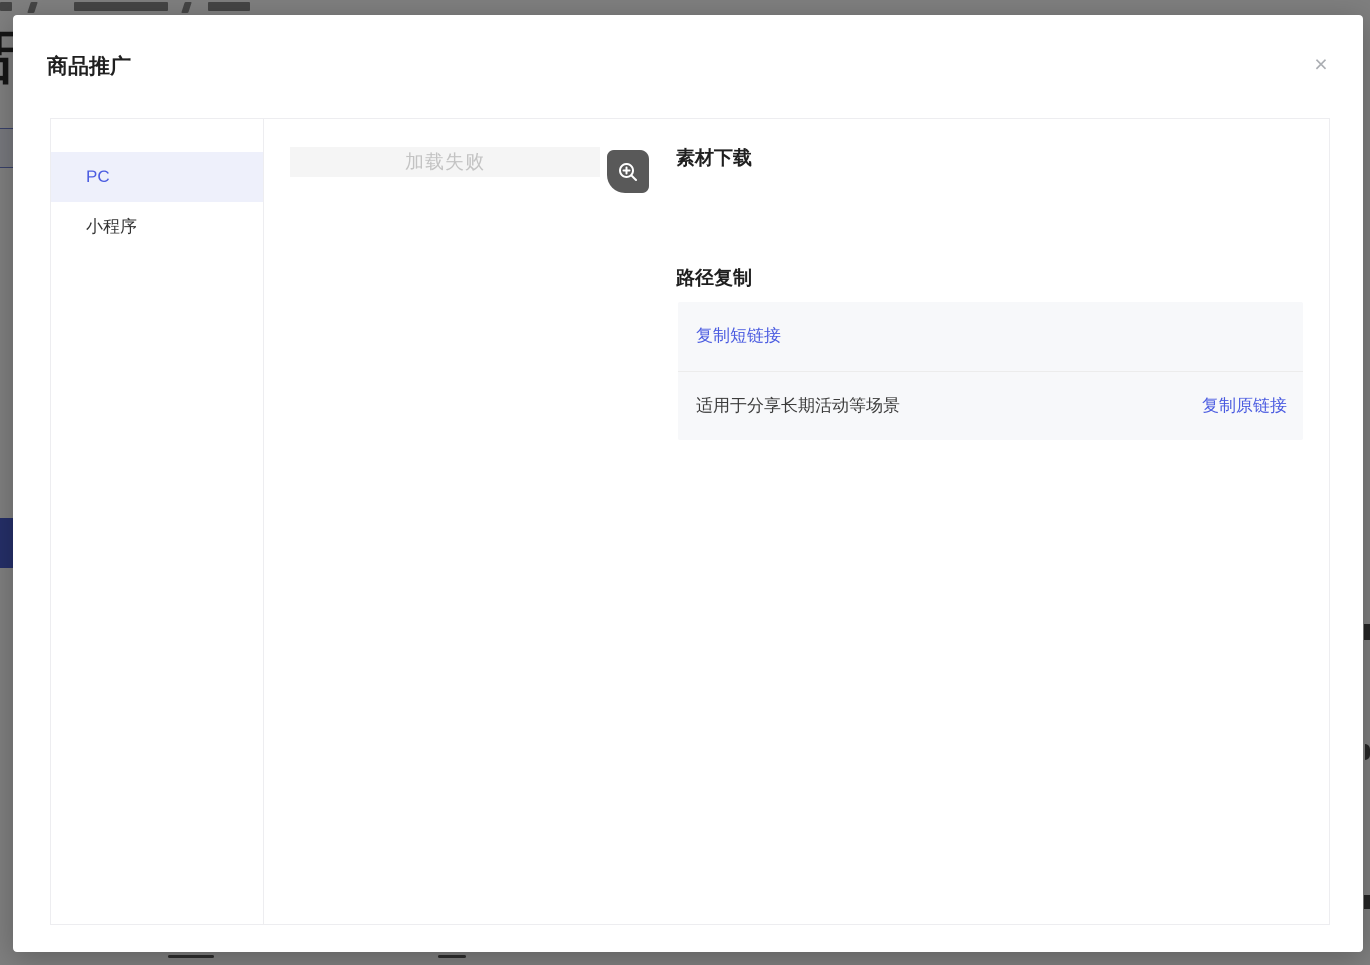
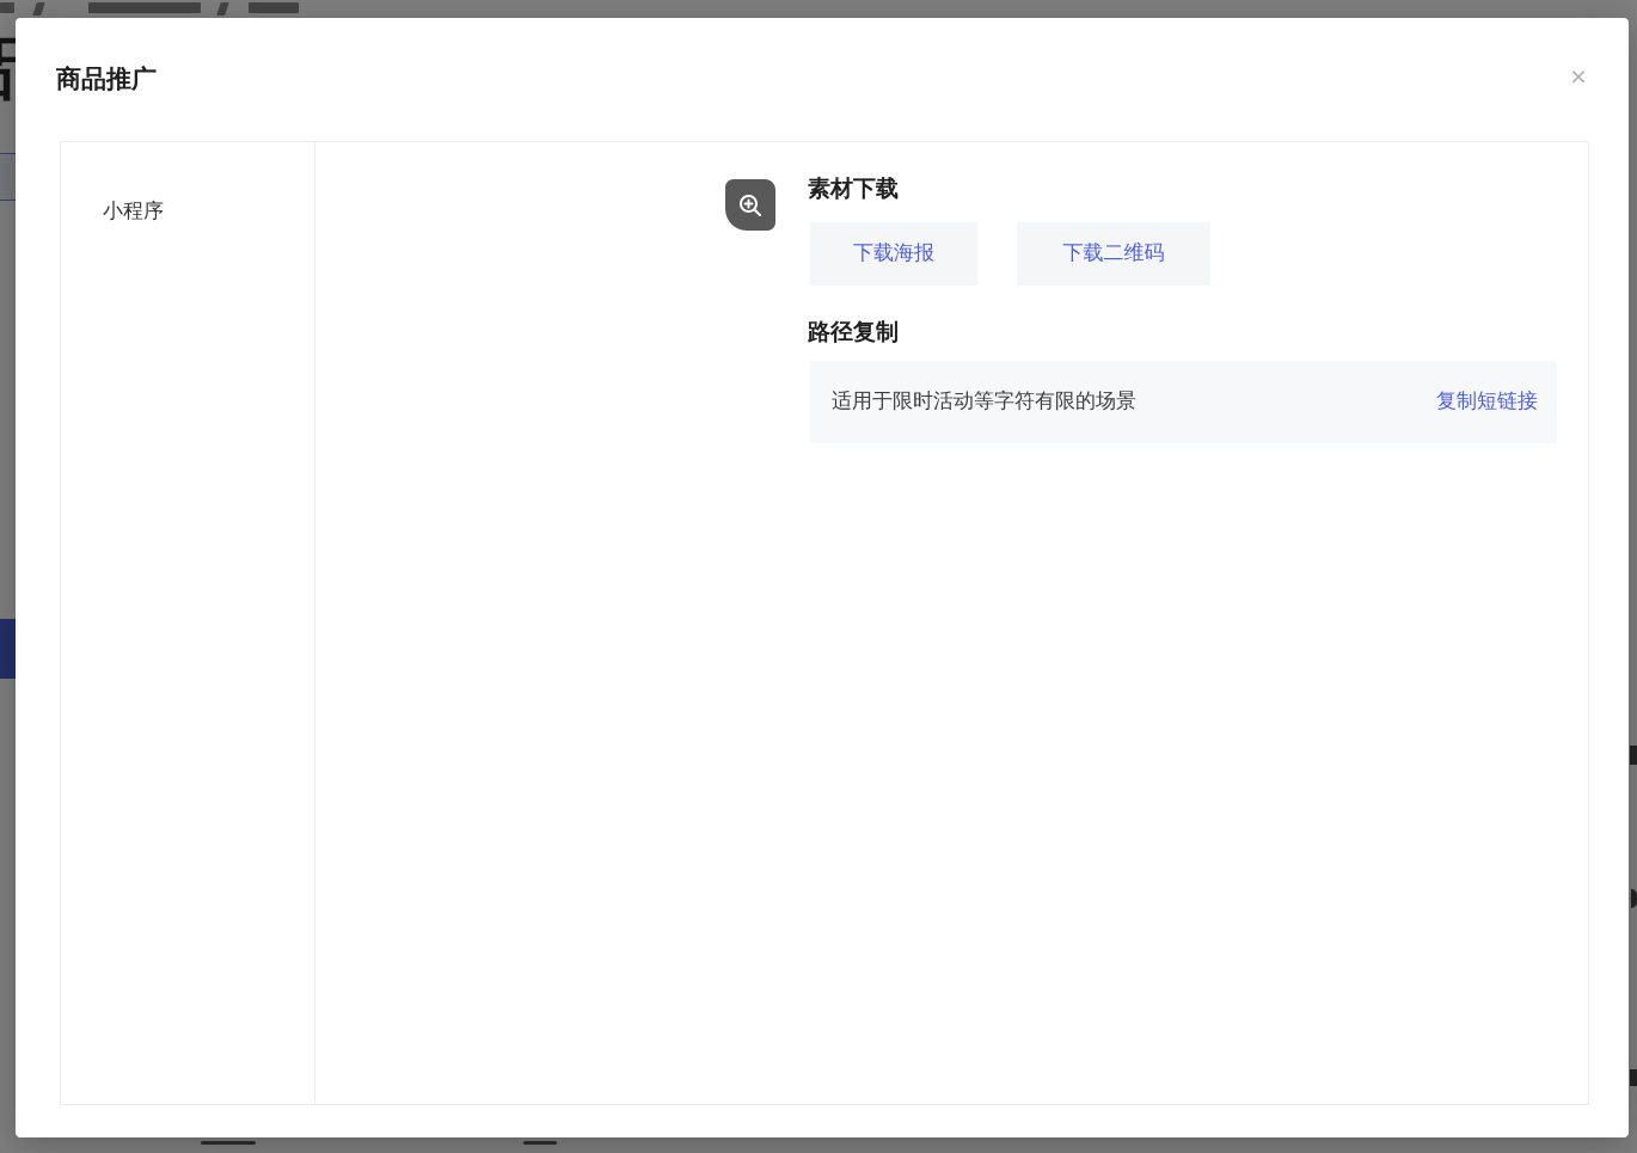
  品
  商品推广
  ×
- PC
  小程序
- 加载失败
  素材下载
+ 下载海报
+ 下载二维码
  路径复制
+ 适用于限时活动等字符有限的场景
  复制短链接
- 适用于分享长期活动等场景
- 复制原链接
